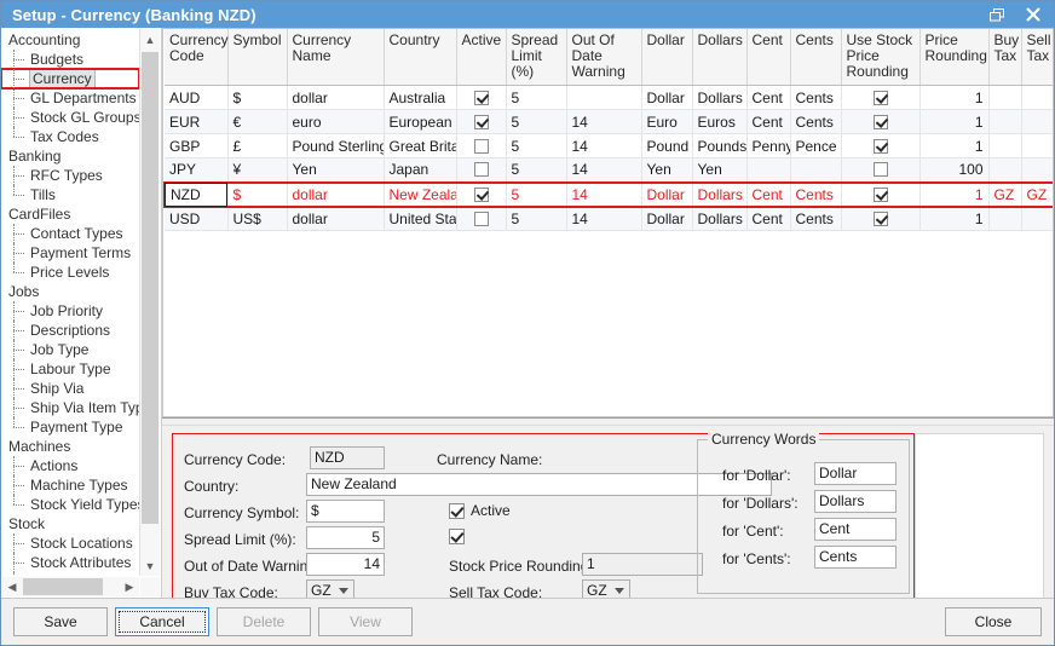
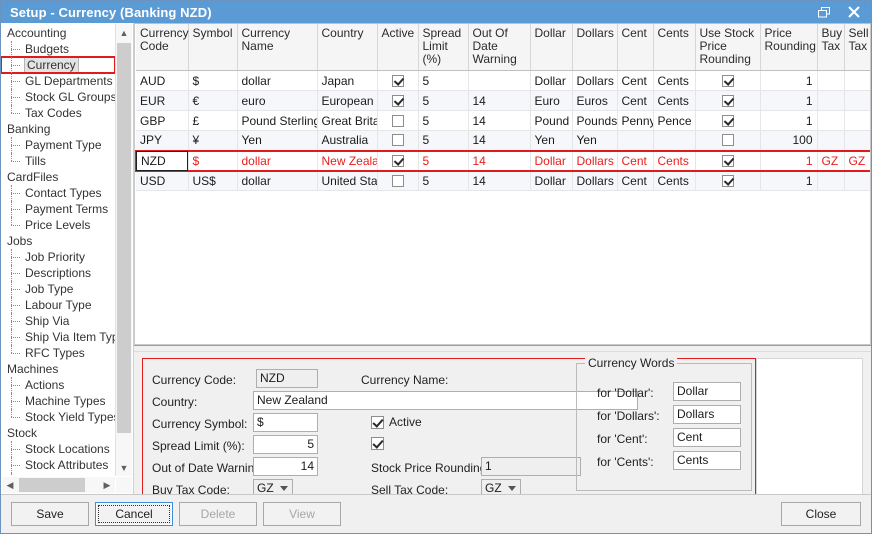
  Setup - Currency (Banking NZD)
  Accounting
  Budgets
  Currency
  GL Departments
  Stock GL Groups
  Tax Codes
  Banking
- RFC Types
+ Payment Type
  Tills
  CardFiles
  Contact Types
  Payment Terms
  Price Levels
  Jobs
  Job Priority
  Descriptions
  Job Type
  Labour Type
  Ship Via
  Ship Via Item Ty
- Payment Type
+ RFC Types
  Machines
  Actions
  Machine Types
  Stock Yield Type
  Stock
  Stock Locations
  Stock Attributes
  ▲
  ▼
  ◀
  ▶
  Currency Code	Symbol	Currency Name	Country	Active	Spread Limit (%)	Out Of Date Warning	Dollar	Dollars	Cent	Cents	Use Stock Price Rounding	Price Rounding	Buy Tax	Sell Tax
- AUD	$	dollar	Australia		5		Dollar	Dollars	Cent	Cents		1
+ AUD	$	dollar	Japan		5		Dollar	Dollars	Cent	Cents		1
  EUR	€	euro	European		5	14	Euro	Euros	Cent	Cents		1
  GBP	£	Pound Sterling	Great Brita		5	14	Pound	Pounds	Penny	Pence		1
- JPY	¥	Yen	Japan		5	14	Yen	Yen				100
+ JPY	¥	Yen	Australia		5	14	Yen	Yen				100
  NZD	$	dollar	New Zeala		5	14	Dollar	Dollars	Cent	Cents		1	GZ	GZ
  USD	US$	dollar	United Sta		5	14	Dollar	Dollars	Cent	Cents		1
  Currency Code:
  NZD
  Currency Name:
  Country:
  New Zealand
  Currency Symbol:
  $
  Active
  Spread Limit (%):
  5
  Out of Date Warnin
  14
  Stock Price Roundin
  1
  Buy Tax Code:
  GZ
  Sell Tax Code:
  GZ
  Currency Words
  for 'Dollar':
  Dollar
  for 'Dollars':
  Dollars
  for 'Cent':
  Cent
  for 'Cents':
  Cents
  Save
  Cancel
  Delete
  View
  Close
